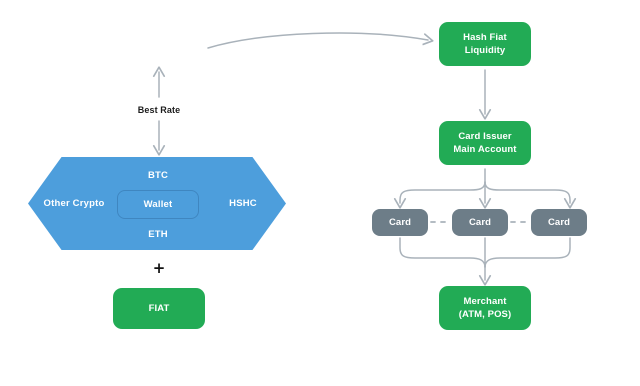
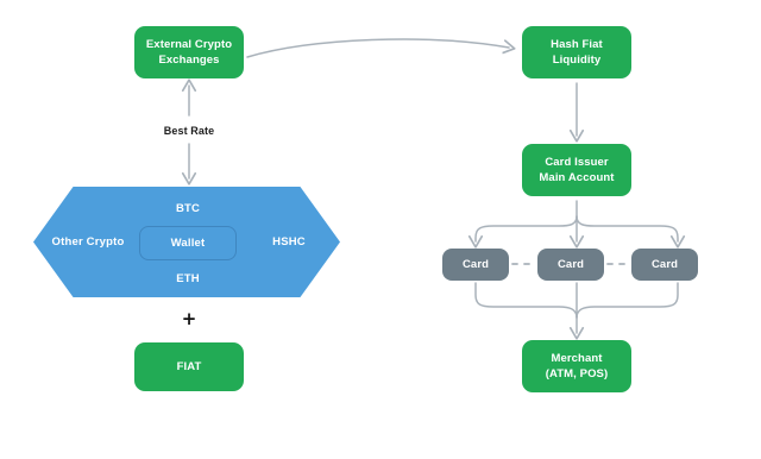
+ External Crypto
+ Exchanges
  Hash Fiat
  Liquidity
  Card Issuer
  Main Account
  Merchant
  (ATM, POS)
  FIAT
  Card
  Card
  Card
  BTC
  ETH
  Other Crypto
  HSHC
  Wallet
  Best Rate
  +
